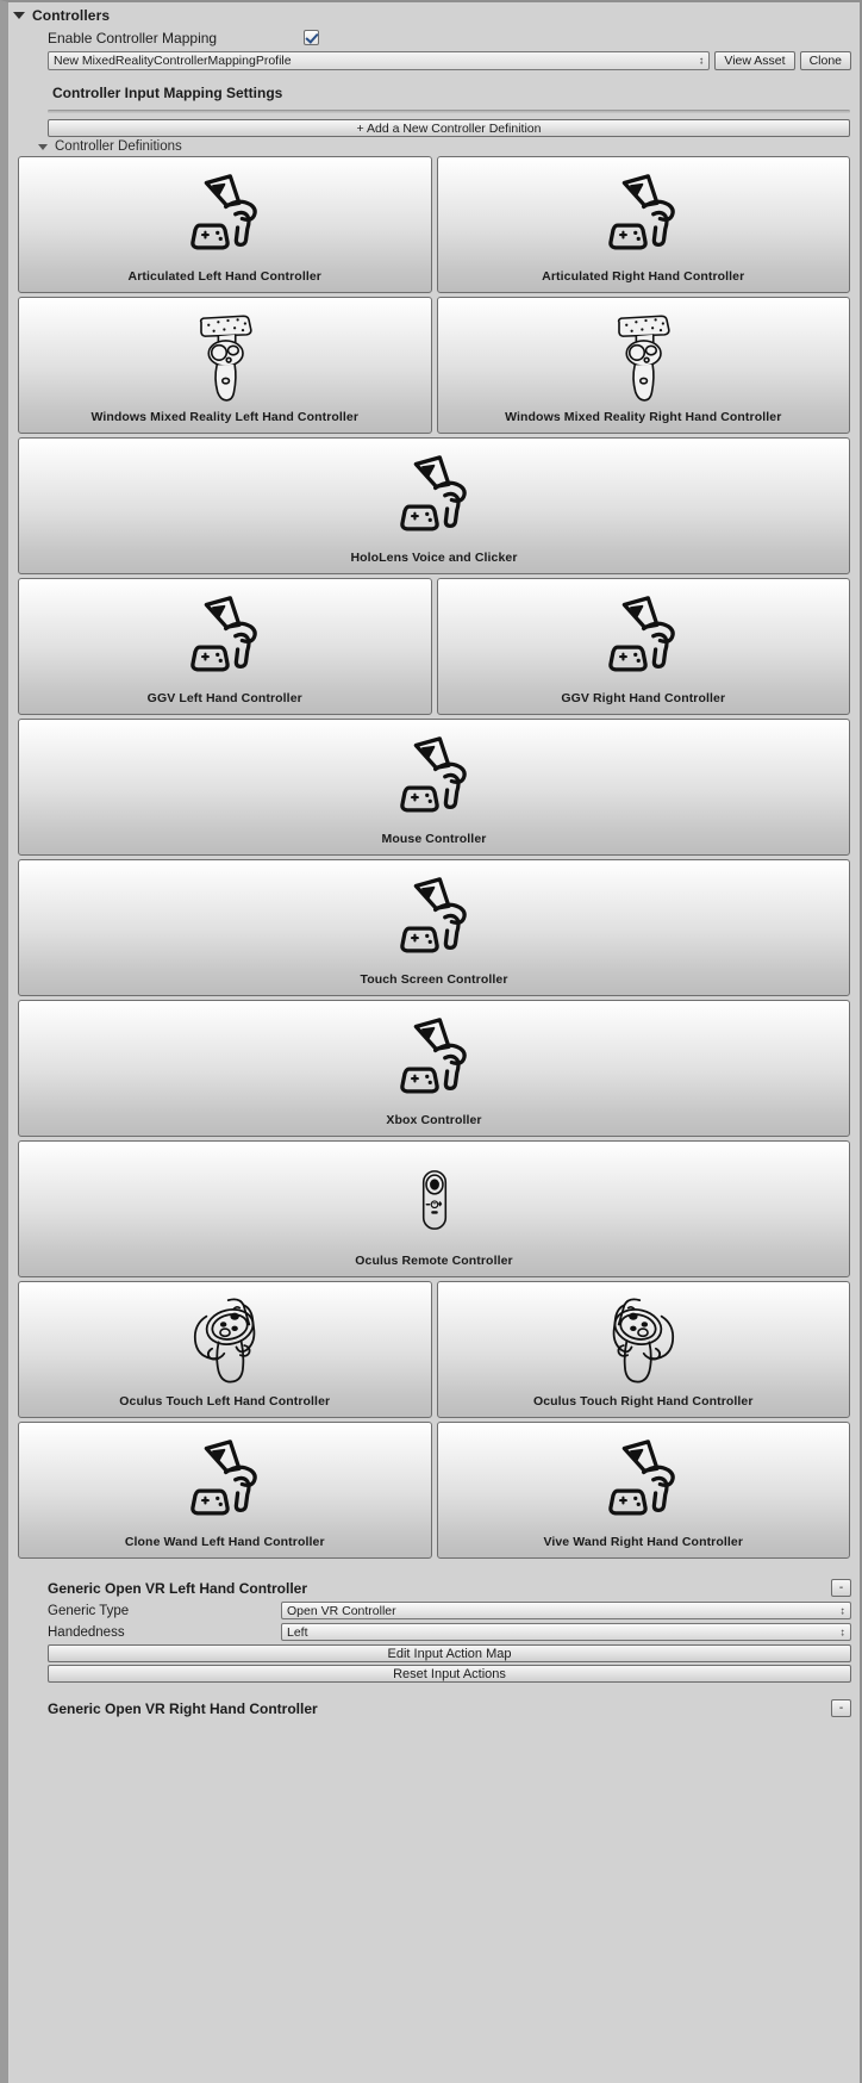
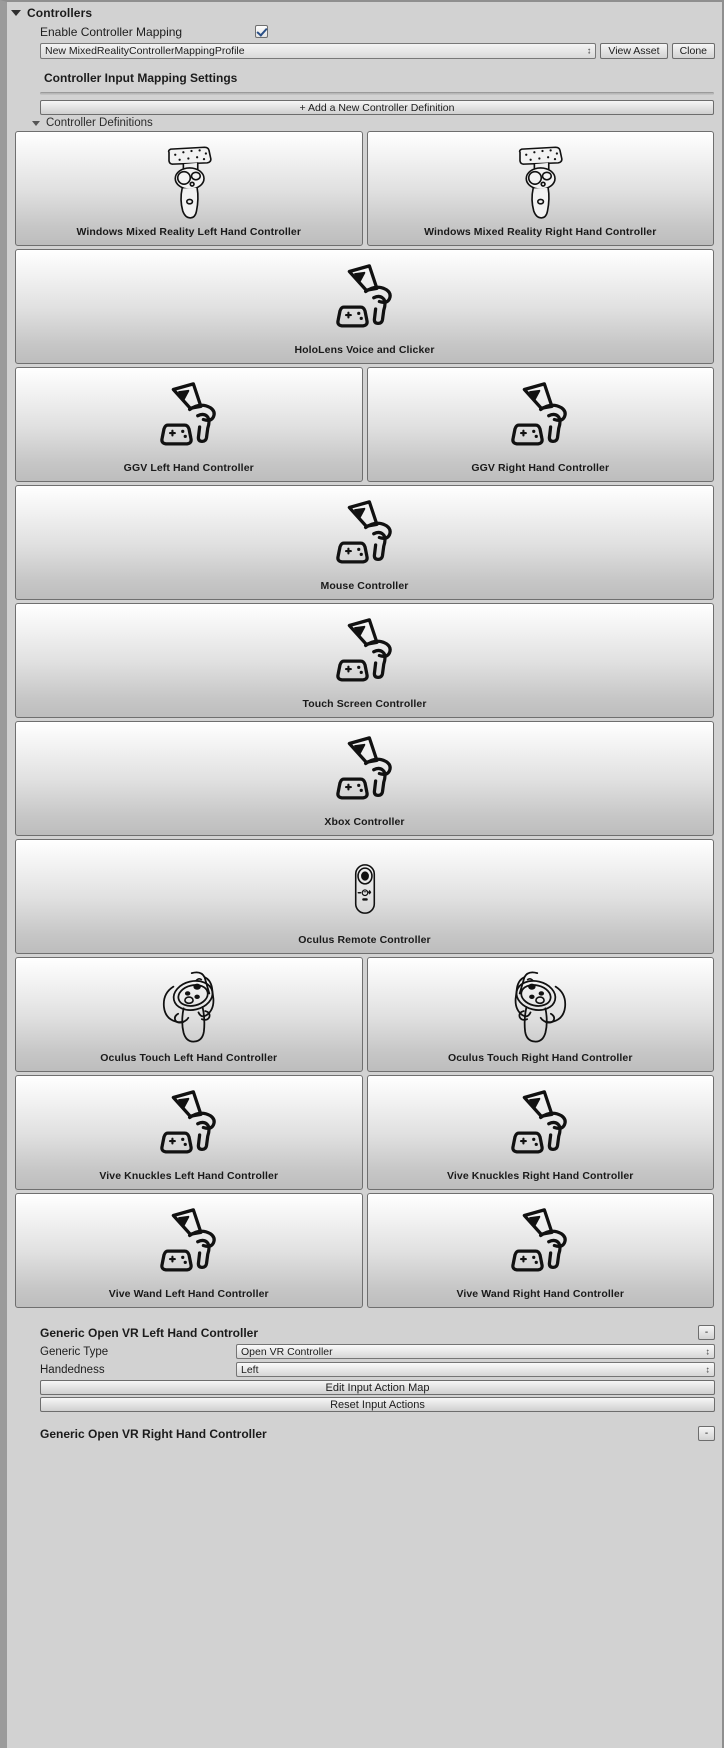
  Controllers
  Enable Controller Mapping
  New MixedRealityControllerMappingProfile
  ↕
  View Asset
  Clone
  Controller Input Mapping Settings
  + Add a New Controller Definition
  Controller Definitions
- Articulated Left Hand Controller
- Articulated Right Hand Controller
  Windows Mixed Reality Left Hand Controller
  Windows Mixed Reality Right Hand Controller
  HoloLens Voice and Clicker
  GGV Left Hand Controller
  GGV Right Hand Controller
  Mouse Controller
  Touch Screen Controller
  Xbox Controller
  Oculus Remote Controller
  Oculus Touch Left Hand Controller
  Oculus Touch Right Hand Controller
+ Vive Knuckles Left Hand Controller
+ Vive Knuckles Right Hand Controller
- Clone Wand Left Hand Controller
+ Vive Wand Left Hand Controller
  Vive Wand Right Hand Controller
  Generic Open VR Left Hand Controller
  -
  Generic Type
  Open VR Controller
  ↕
  Handedness
  Left
  ↕
  Edit Input Action Map
  Reset Input Actions
  Generic Open VR Right Hand Controller
  -
